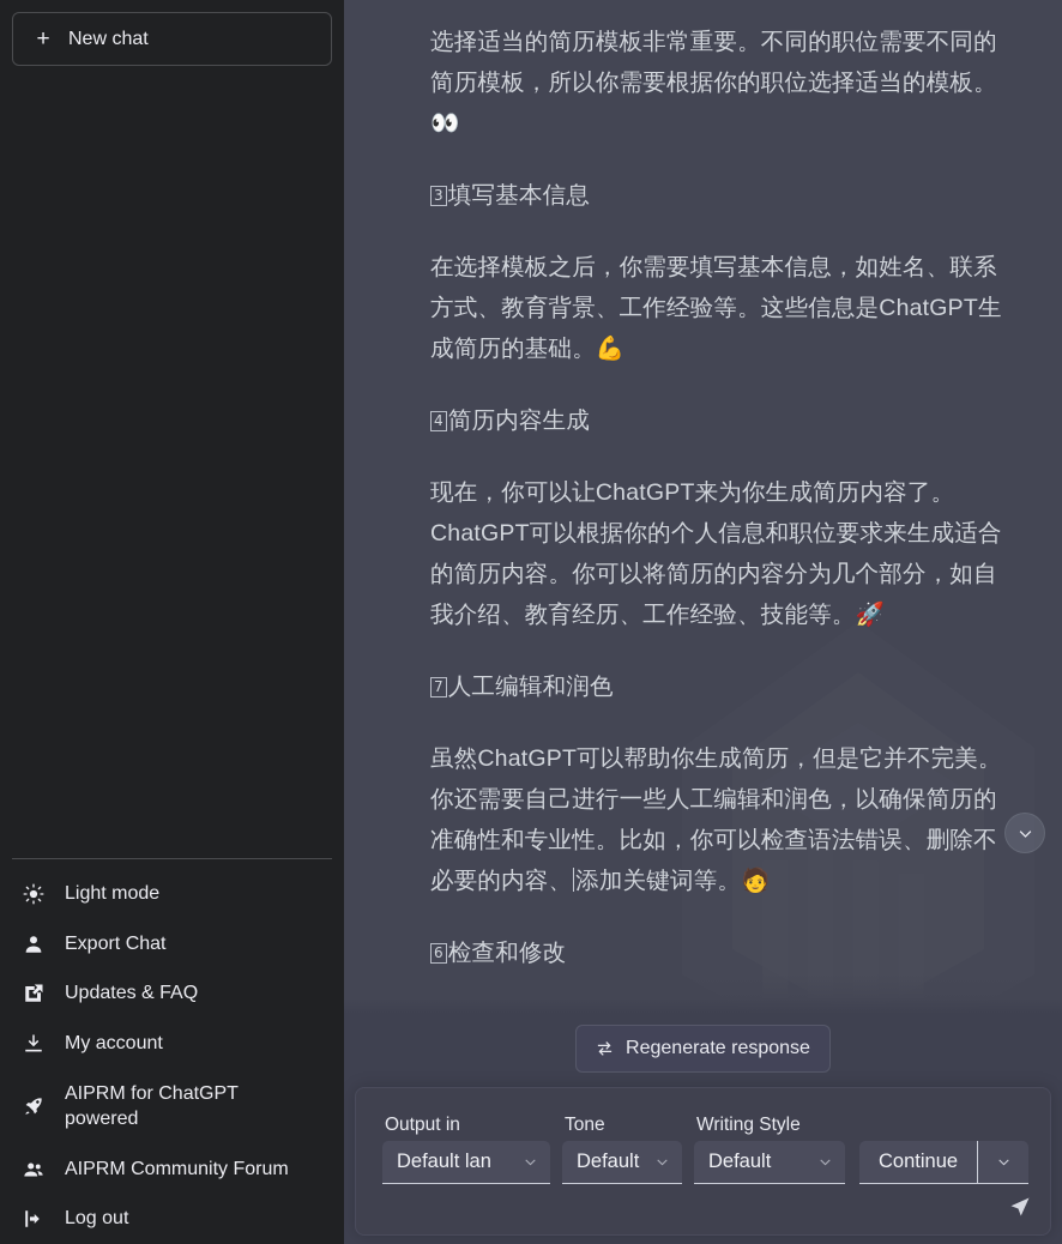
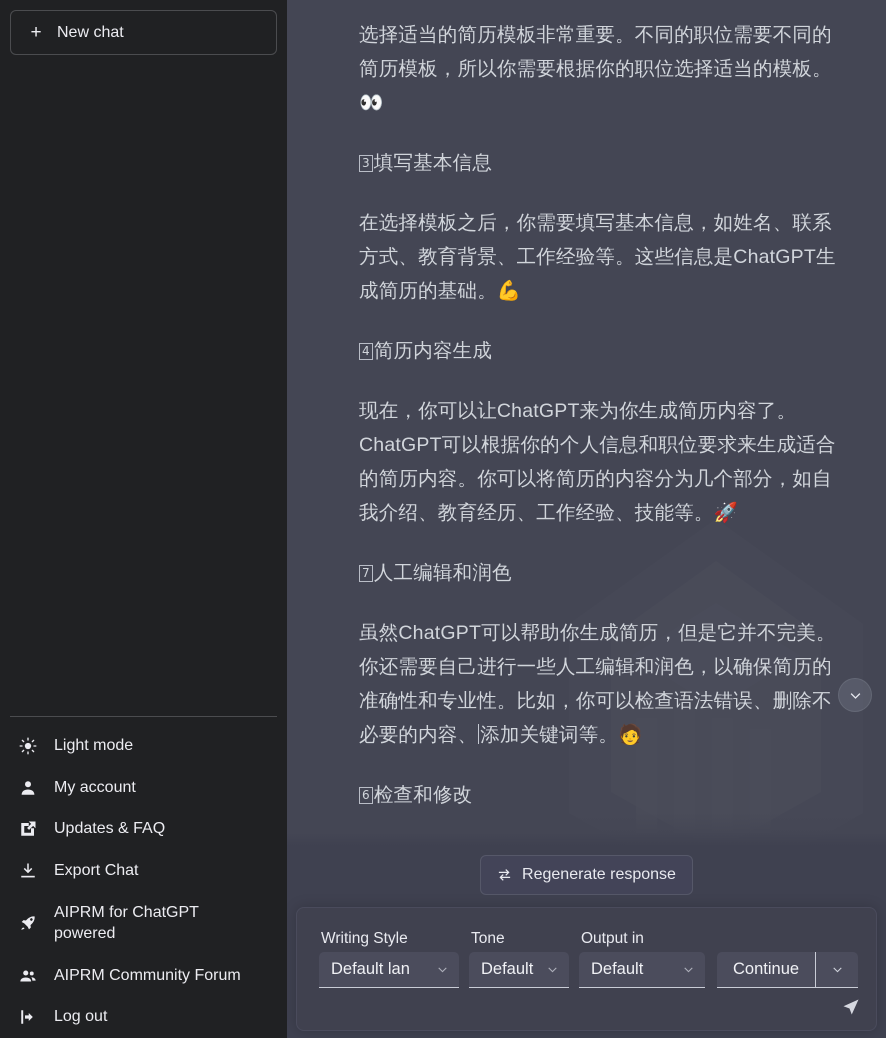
  +
  New chat
  Light mode
- Export Chat
+ My account
  Updates & FAQ
- My account
+ Export Chat
  AIPRM for ChatGPT
  powered
  AIPRM Community Forum
  Log out
  选择适当的简历模板非常重要。不同的职位需要不同的简历模板，所以你需要根据你的职位选择适当的模板。👀
  3 填写基本信息
  在选择模板之后，你需要填写基本信息，如姓名、联系方式、教育背景、工作经验等。这些信息是ChatGPT生成简历的基础。💪
  4 简历内容生成
  现在，你可以让ChatGPT来为你生成简历内容了。ChatGPT可以根据你的个人信息和职位要求来生成适合的简历内容。你可以将简历的内容分为几个部分，如自我介绍、教育经历、工作经验、技能等。🚀
  7 人工编辑和润色
  虽然ChatGPT可以帮助你生成简历，但是它并不完美。你还需要自己进行一些人工编辑和润色，以确保简历的准确性和专业性。比如，你可以检查语法错误、删除不必要的内容、 添加关键词等。🧑
  6 检查和修改
  Regenerate response
- Output in
+ Writing Style
  Default lan
  Tone
  Default
- Writing Style
+ Output in
  Default
  Continue
